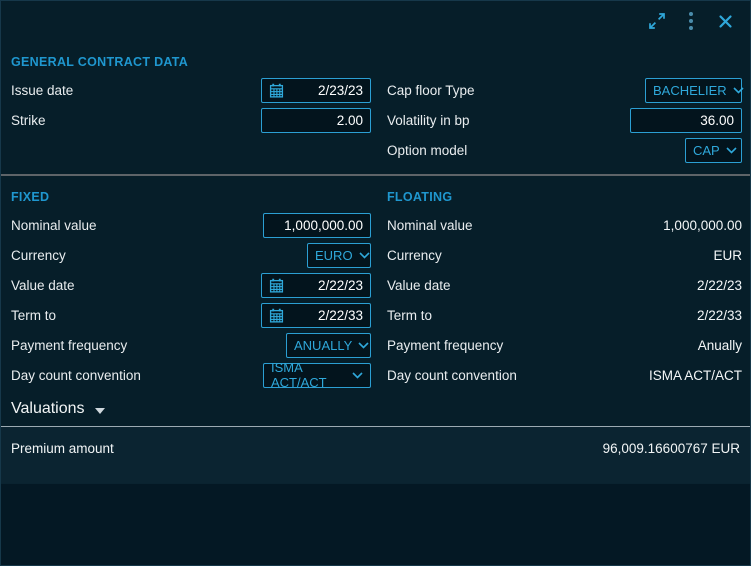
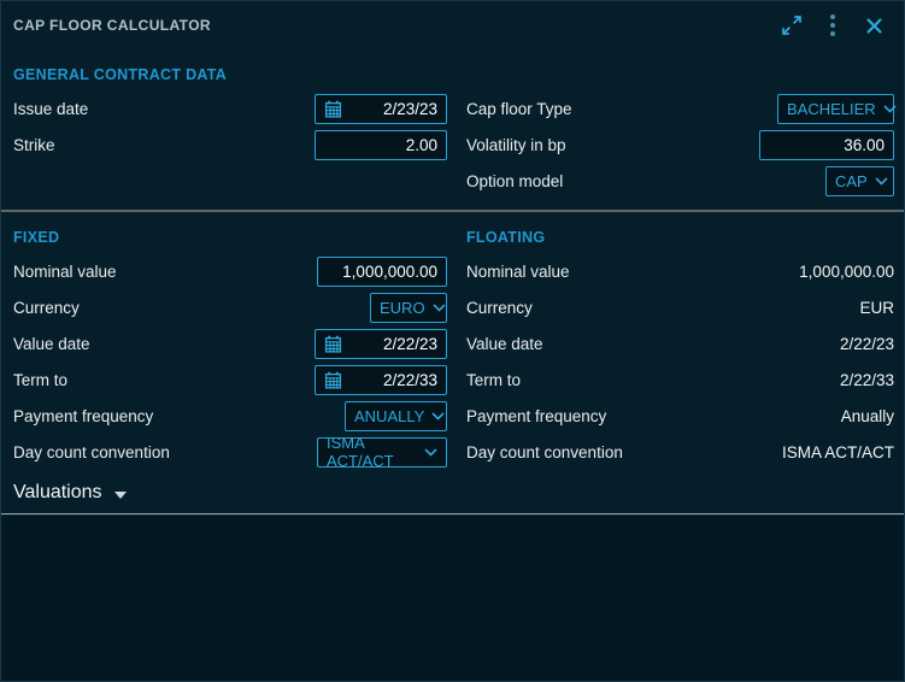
+ CAP FLOOR CALCULATOR
  GENERAL CONTRACT DATA
  Issue date
  2/23/23
  Strike
  2.00
  Cap floor Type
  BACHELIER
  Volatility in bp
  36.00
  Option model
  CAP
  FIXED
  Nominal value
  1,000,000.00
  Currency
  EURO
  Value date
  2/22/23
  Term to
  2/22/33
  Payment frequency
  ANUALLY
  Day count convention
  ISMA ACT/ACT
  FLOATING
  Nominal value
  1,000,000.00
  Currency
  EUR
  Value date
  2/22/23
  Term to
  2/22/33
  Payment frequency
  Anually
  Day count convention
  ISMA ACT/ACT
  Valuations
- Premium amount
- 96,009.16600767 EUR
